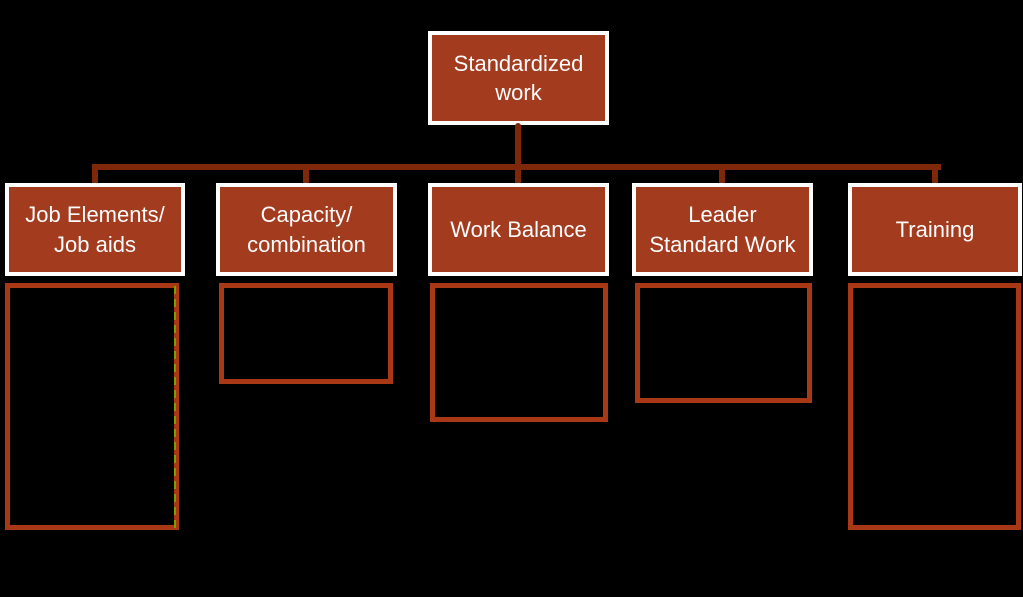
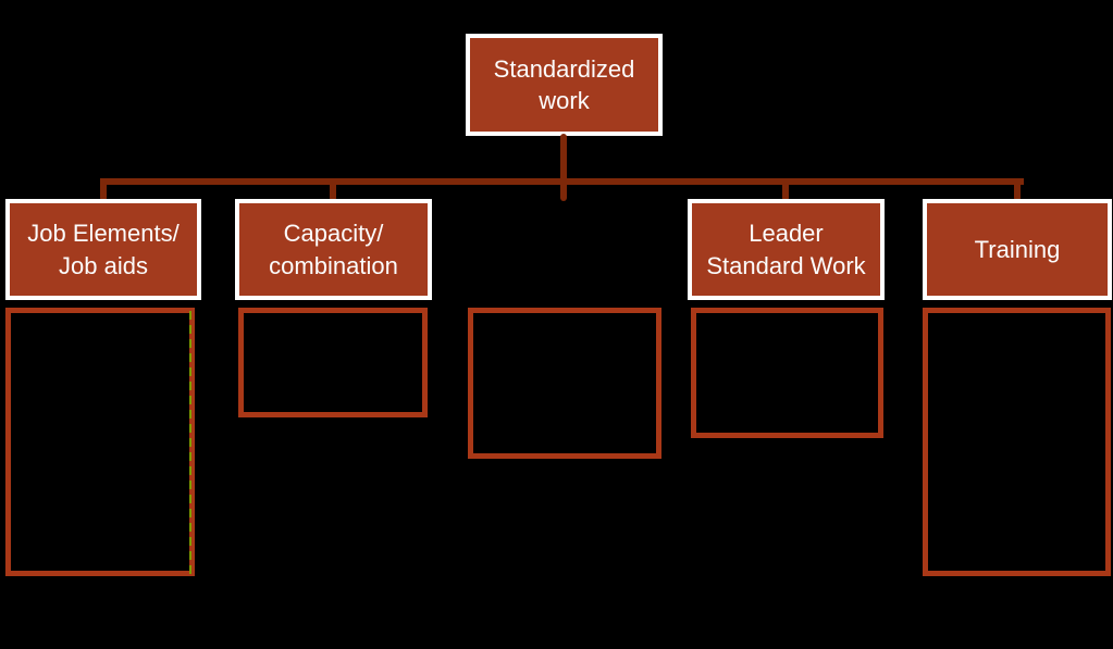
  Standardized
  work
  Job Elements/
  Job aids
  Capacity/
  combination
- Work Balance
  Leader
  Standard Work
  Training
